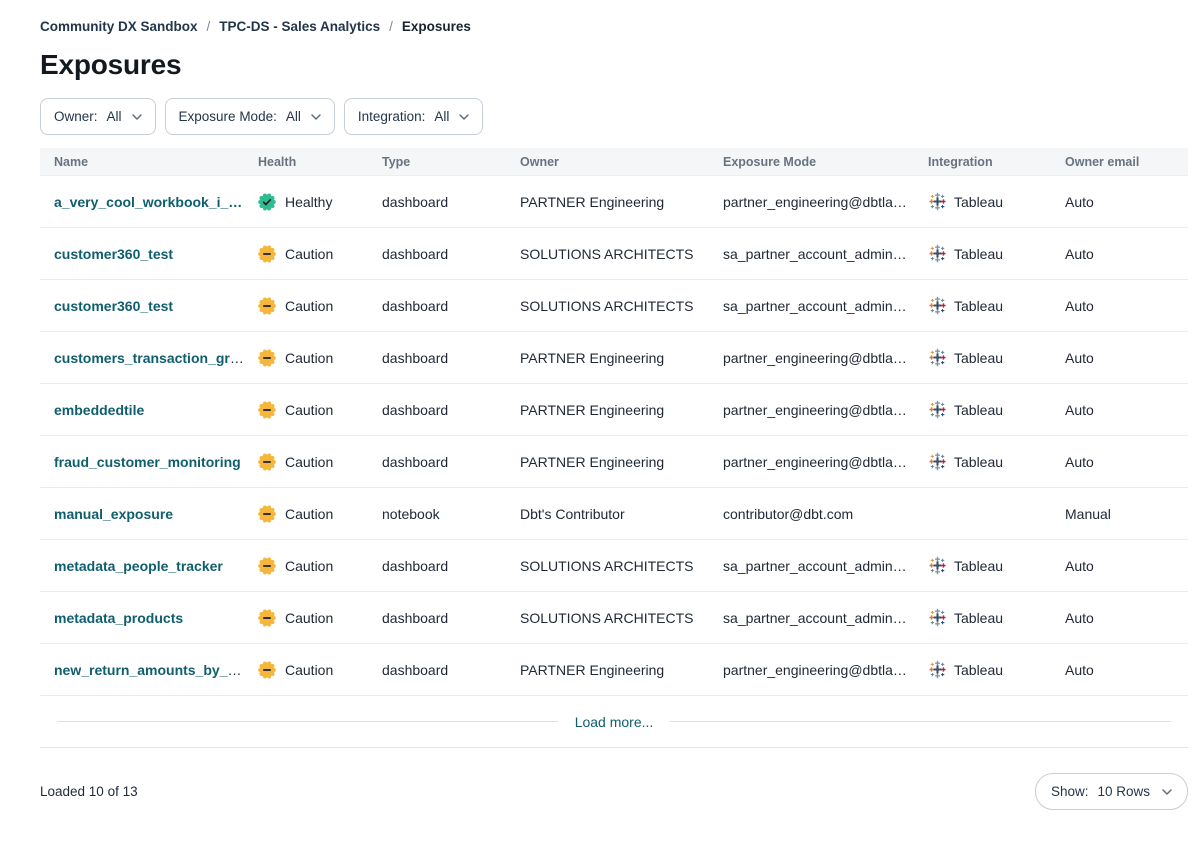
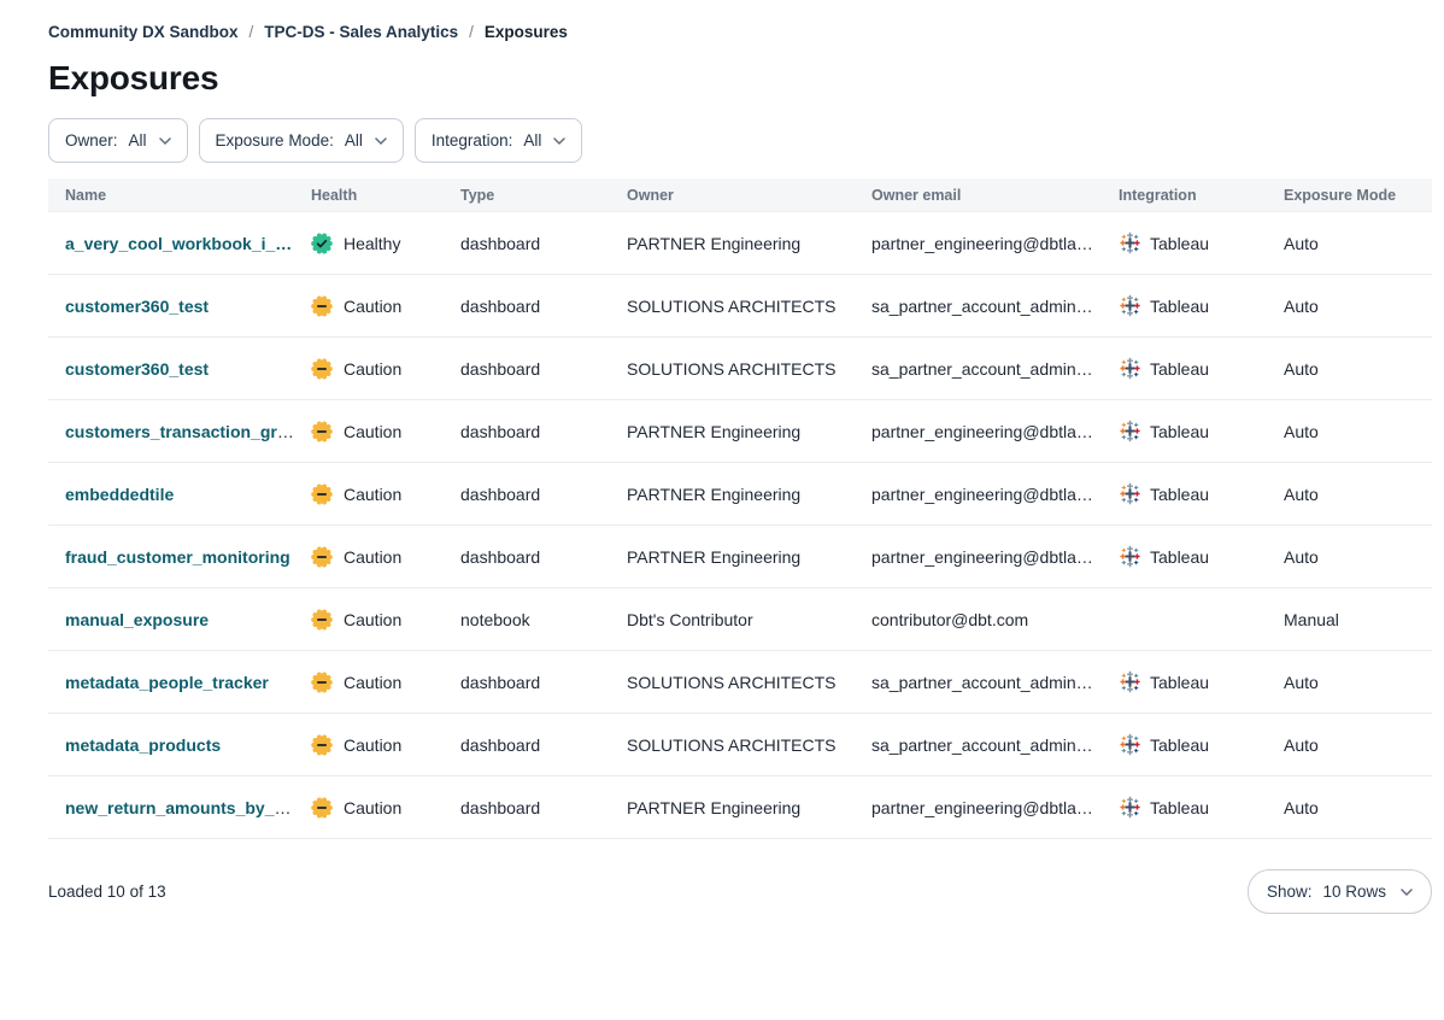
  Community DX Sandbox
  /
  TPC-DS - Sales Analytics
  /
  Exposures
  Exposures
  Owner:
  All
  Exposure Mode:
  All
  Integration:
  All
  Name
  Health
  Type
  Owner
- Exposure Mode
+ Owner email
  Integration
- Owner email
+ Exposure Mode
  a_very_cool_workbook_i_…
  Healthy
  dashboard
  PARTNER Engineering
  partner_engineering@dbtla…
  Tableau
  Auto
  customer360_test
  Caution
  dashboard
  SOLUTIONS ARCHITECTS
  sa_partner_account_admin…
  Tableau
  Auto
  customer360_test
  Caution
  dashboard
  SOLUTIONS ARCHITECTS
  sa_partner_account_admin…
  Tableau
  Auto
  customers_transaction_gro…
  Caution
  dashboard
  PARTNER Engineering
  partner_engineering@dbtla…
  Tableau
  Auto
  embeddedtile
  Caution
  dashboard
  PARTNER Engineering
  partner_engineering@dbtla…
  Tableau
  Auto
  fraud_customer_monitoring
  Caution
  dashboard
  PARTNER Engineering
  partner_engineering@dbtla…
  Tableau
  Auto
  manual_exposure
  Caution
  notebook
  Dbt's Contributor
  contributor@dbt.com
  Manual
  metadata_people_tracker
  Caution
  dashboard
  SOLUTIONS ARCHITECTS
  sa_partner_account_admin…
  Tableau
  Auto
  metadata_products
  Caution
  dashboard
  SOLUTIONS ARCHITECTS
  sa_partner_account_admin…
  Tableau
  Auto
  new_return_amounts_by_t…
  Caution
  dashboard
  PARTNER Engineering
  partner_engineering@dbtla…
  Tableau
  Auto
- Load more...
  Loaded 10 of 13
  Show:
  10 Rows
